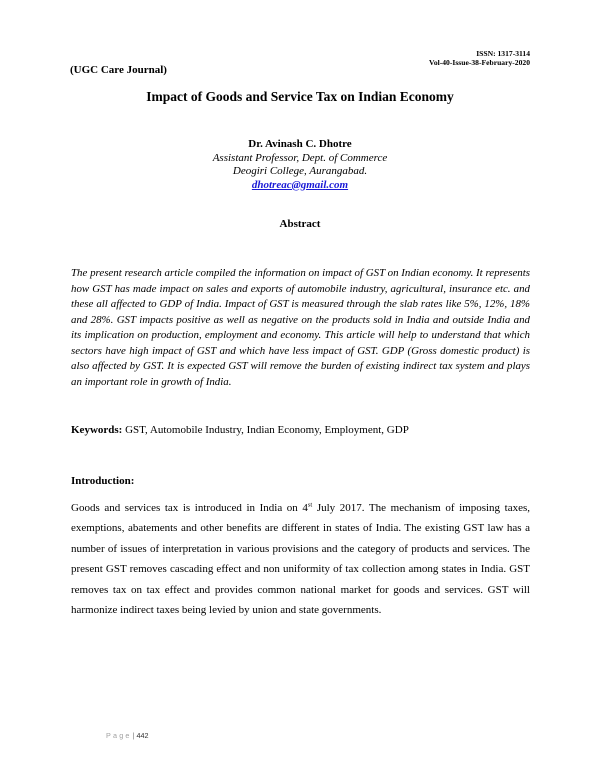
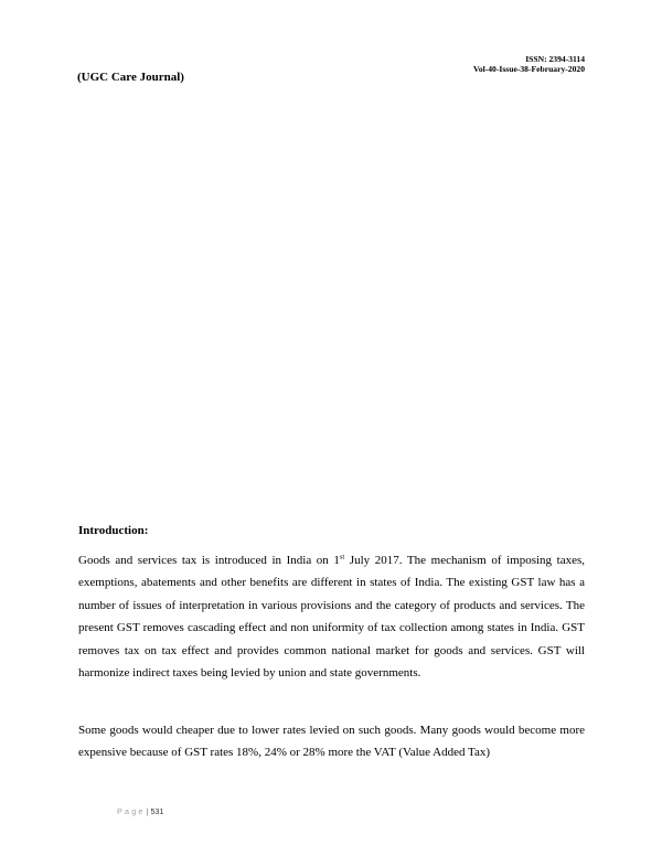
  (UGC Care Journal)
- ISSN: 1317-3114
+ ISSN: 2394-3114
  Vol-40-Issue-38-February-2020
- Impact of Goods and Service Tax on Indian Economy
- Dr. Avinash C. Dhotre
- Assistant Professor, Dept. of Commerce
- Deogiri College, Aurangabad.
- dhotreac@gmail.com
- Abstract
- The present research article compiled the information on impact of GST on Indian economy. It represents how GST has made impact on sales and exports of automobile industry, agricultural, insurance etc. and these all affected to GDP of India. Impact of GST is measured through the slab rates like 5%, 12%, 18% and 28%. GST impacts positive as well as negative on the products sold in India and outside India and its implication on production, employment and economy. This article will help to understand that which sectors have high impact of GST and which have less impact of GST. GDP (Gross domestic product) is also affected by GST. It is expected GST will remove the burden of existing indirect tax system and plays an important role in growth of India.
- Keywords: GST, Automobile Industry, Indian Economy, Employment, GDP
  Introduction:
- Goods and services tax is introduced in India on 4 July 2017. The mechanism of imposing taxes, exemptions, abatements and other benefits are different in states of India. The existing GST law has a number of issues of interpretation in various provisions and the category of products and services. The present GST removes cascading effect and non uniformity of tax collection among states in India. GST removes tax on tax effect and provides common national market for goods and services. GST will harmonize indirect taxes being levied by union and state governments.
+ Goods and services tax is introduced in India on 1 July 2017. The mechanism of imposing taxes, exemptions, abatements and other benefits are different in states of India. The existing GST law has a number of issues of interpretation in various provisions and the category of products and services. The present GST removes cascading effect and non uniformity of tax collection among states in India. GST removes tax on tax effect and provides common national market for goods and services. GST will harmonize indirect taxes being levied by union and state governments.
+ Some goods would cheaper due to lower rates levied on such goods. Many goods would become more expensive because of GST rates 18%, 24% or 28% more the VAT (Value Added Tax)
- Page| 442
+ Page| 531
